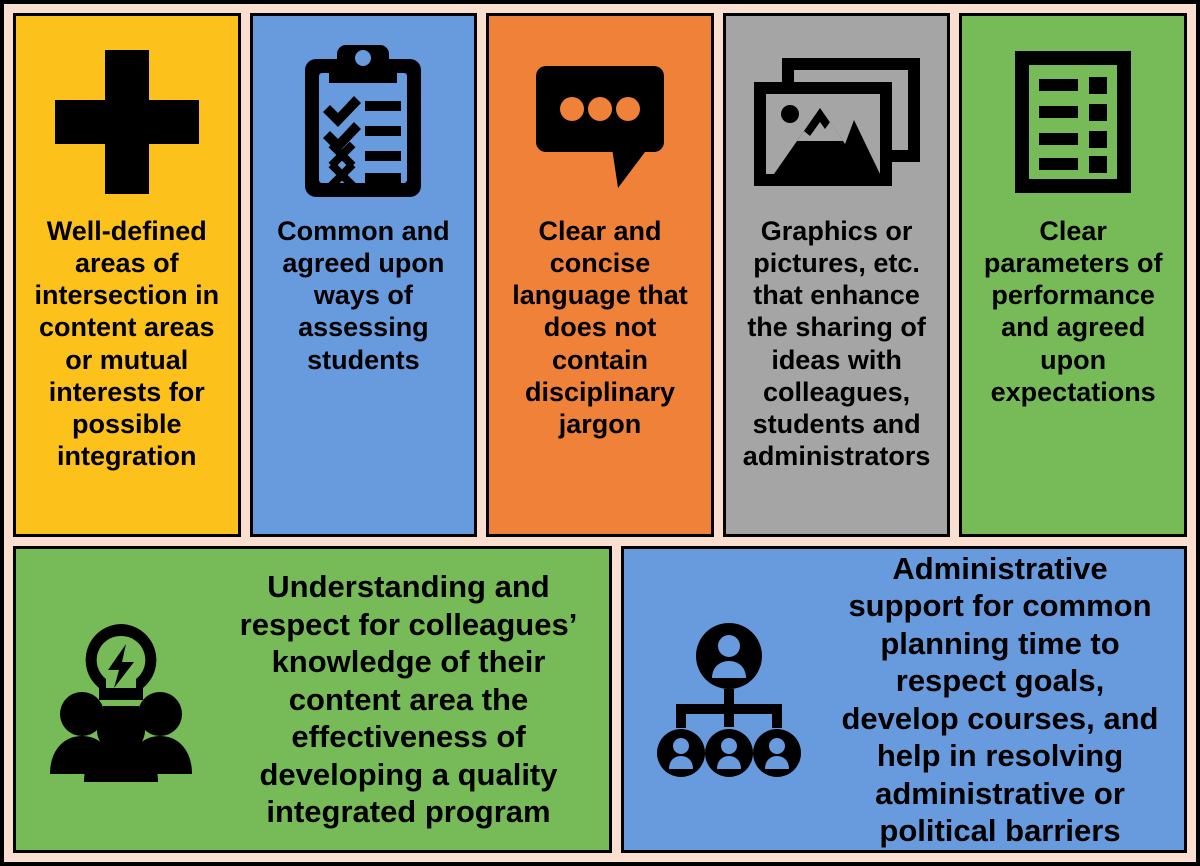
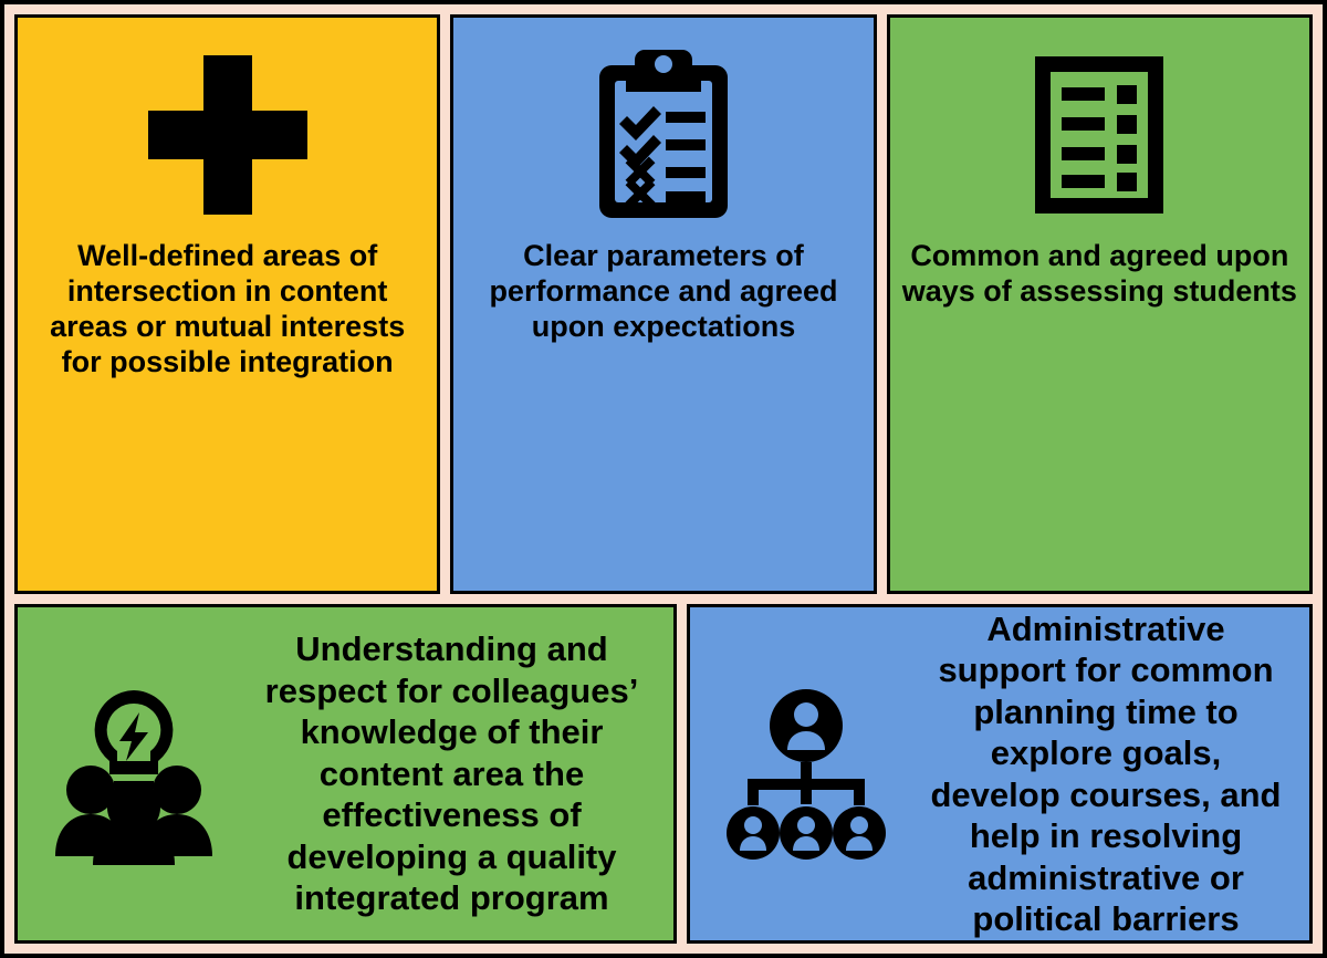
  Well-defined areas of intersection in content areas or mutual interests for possible integration
- Common and agreed upon ways of assessing students
+ Clear parameters of performance and agreed upon expectations
- Clear and concise language that does not contain disciplinary jargon
- Graphics or pictures, etc. that enhance the sharing of ideas with colleagues, students and administrators
- Clear parameters of performance and agreed upon expectations
+ Common and agreed upon ways of assessing students
  Understanding and respect for colleagues’ knowledge of their content area the effectiveness of developing a quality integrated program
- Administrative support for common planning time to respect goals, develop courses, and help in resolving administrative or political barriers
+ Administrative support for common planning time to explore goals, develop courses, and help in resolving administrative or political barriers
